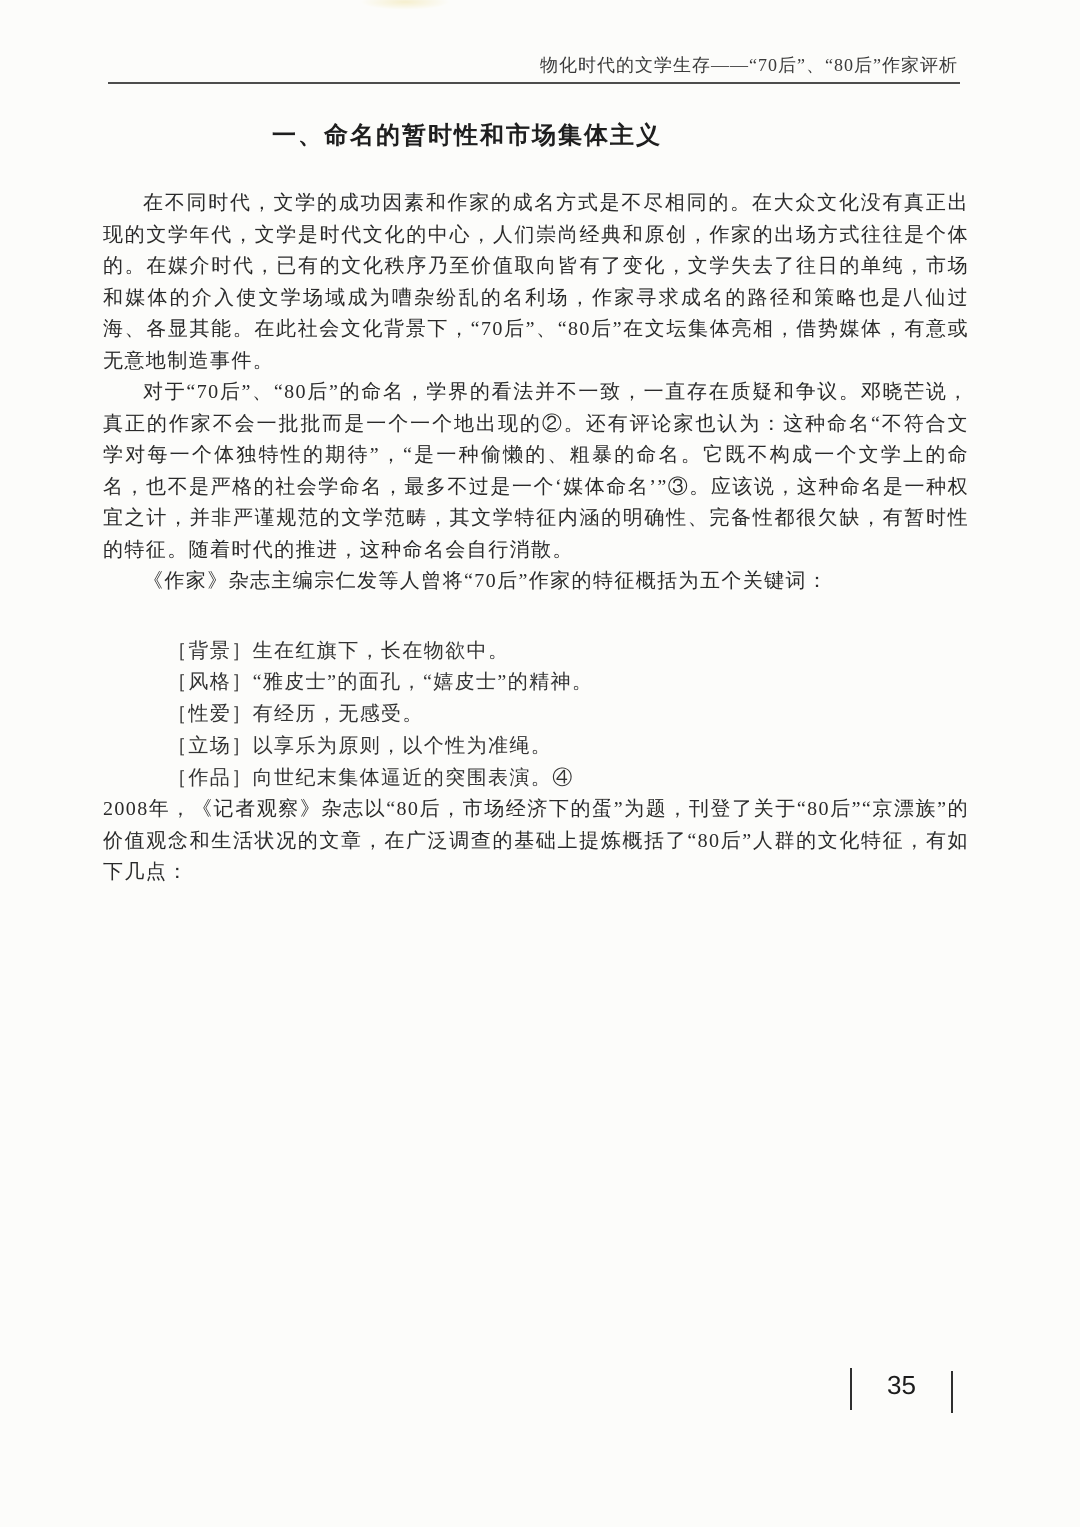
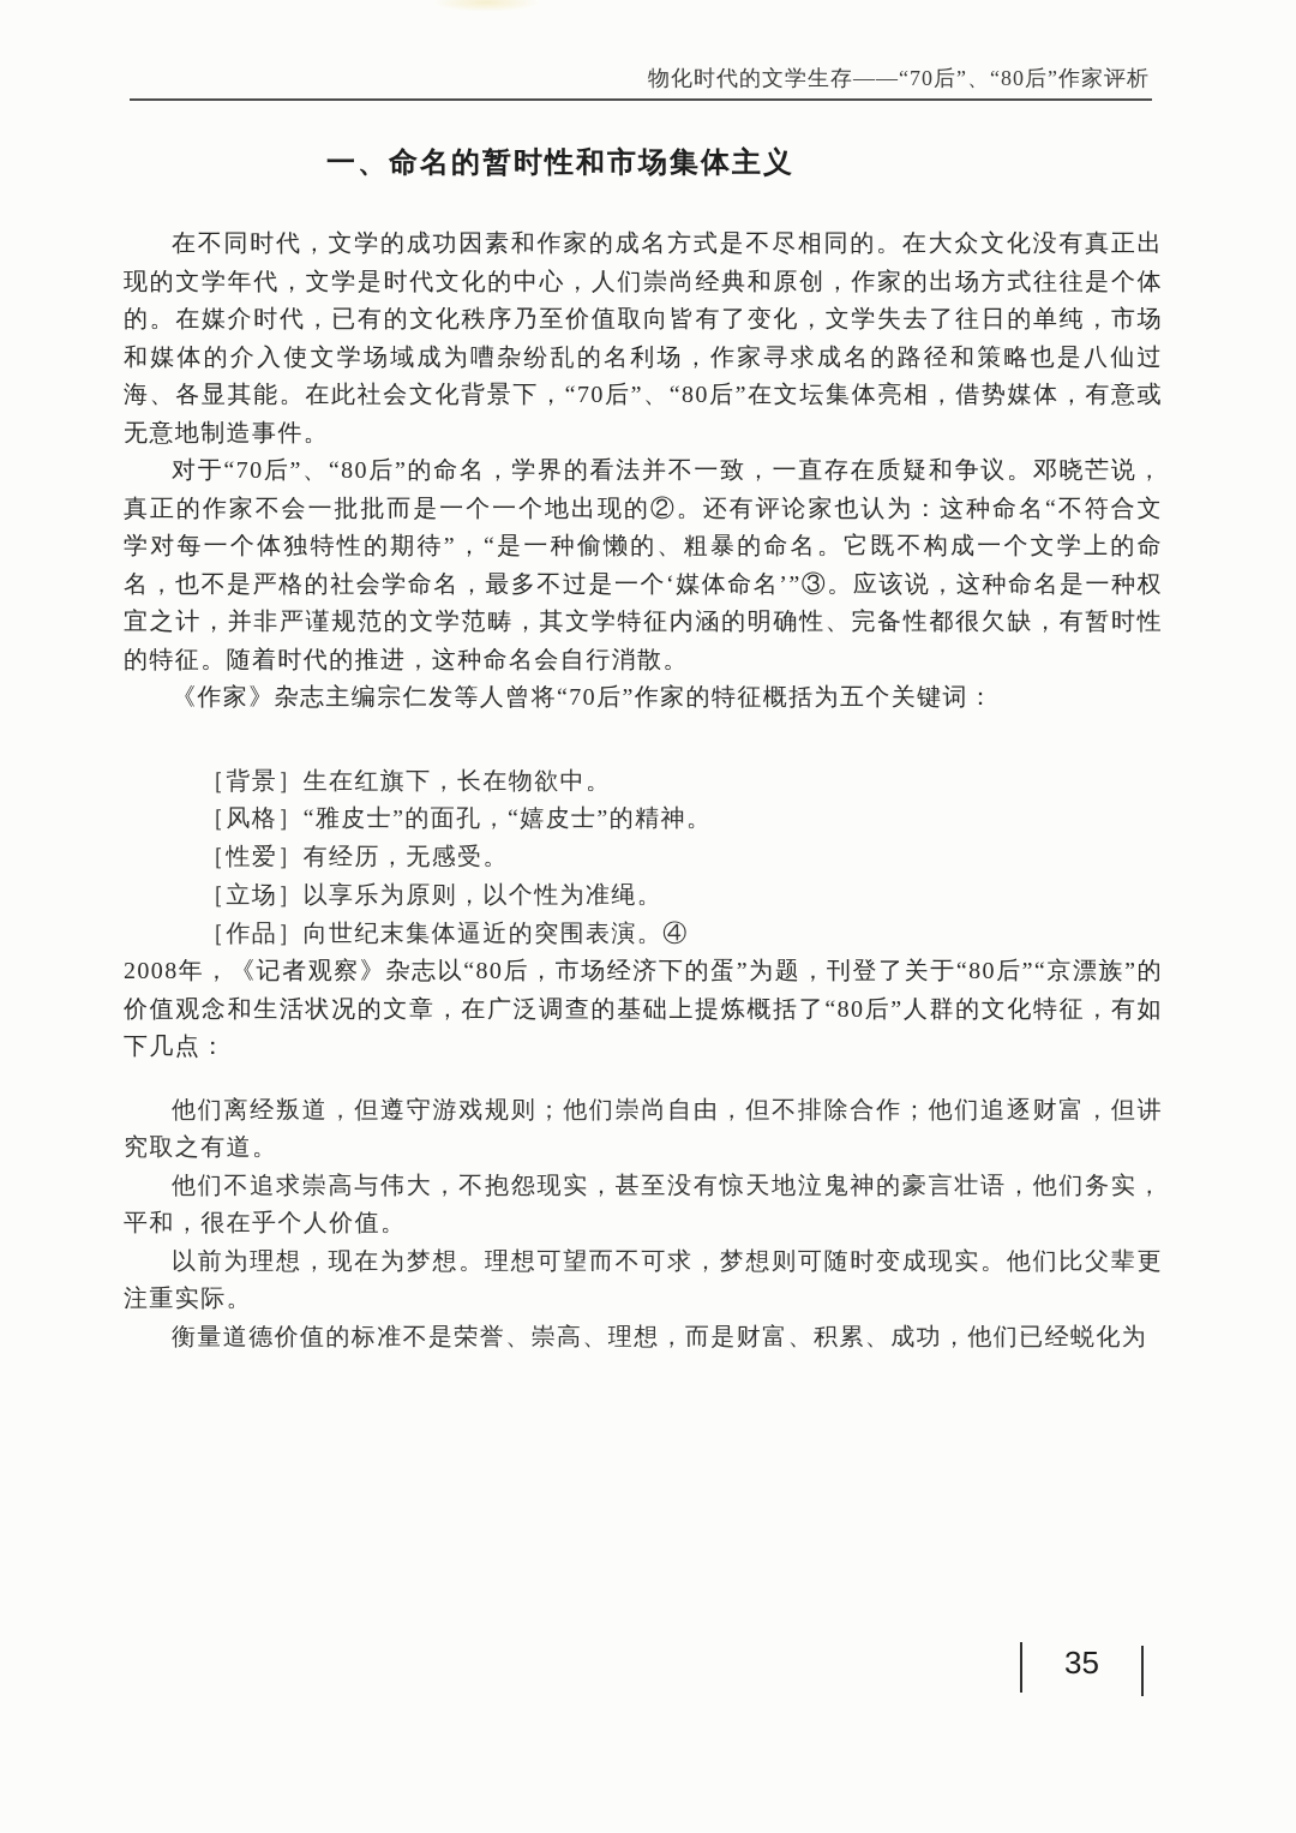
  物化时代的文学生存——“70后”、“80后”作家评析
  一、命名的暂时性和市场集体主义
  在不同时代，文学的成功因素和作家的成名方式是不尽相同的。在大众文化没有真正出现的文学年代，文学是时代文化的中心，人们崇尚经典和原创，作家的出场方式往往是个体的。在媒介时代，已有的文化秩序乃至价值取向皆有了变化，文学失去了往日的单纯，市场和媒体的介入使文学场域成为嘈杂纷乱的名利场，作家寻求成名的路径和策略也是八仙过海、各显其能。在此社会文化背景下，“70后”、“80后”在文坛集体亮相，借势媒体，有意或无意地制造事件。
  对于“70后”、“80后”的命名，学界的看法并不一致，一直存在质疑和争议。邓晓芒说，真正的作家不会一批批而是一个一个地出现的②。还有评论家也认为：这种命名“不符合文学对每一个体独特性的期待”，“是一种偷懒的、粗暴的命名。它既不构成一个文学上的命名，也不是严格的社会学命名，最多不过是一个‘媒体命名’”③。应该说，这种命名是一种权宜之计，并非严谨规范的文学范畴，其文学特征内涵的明确性、完备性都很欠缺，有暂时性的特征。随着时代的推进，这种命名会自行消散。
  《作家》杂志主编宗仁发等人曾将“70后”作家的特征概括为五个关键词：
  ［背景］生在红旗下，长在物欲中。
  ［风格］“雅皮士”的面孔，“嬉皮士”的精神。
  ［性爱］有经历，无感受。
  ［立场］以享乐为原则，以个性为准绳。
  ［作品］向世纪末集体逼近的突围表演。④
  2008年，《记者观察》杂志以“80后，市场经济下的蛋”为题，刊登了关于“80后”“京漂族”的价值观念和生活状况的文章，在广泛调查的基础上提炼概括了“80后”人群的文化特征，有如下几点：
+ 他们离经叛道，但遵守游戏规则；他们崇尚自由，但不排除合作；他们追逐财富，但讲究取之有道。
+ 他们不追求崇高与伟大，不抱怨现实，甚至没有惊天地泣鬼神的豪言壮语，他们务实，平和，很在乎个人价值。
+ 以前为理想，现在为梦想。理想可望而不可求，梦想则可随时变成现实。他们比父辈更注重实际。
+ 衡量道德价值的标准不是荣誉、崇高、理想，而是财富、积累、成功，他们已经蜕化为
  35
